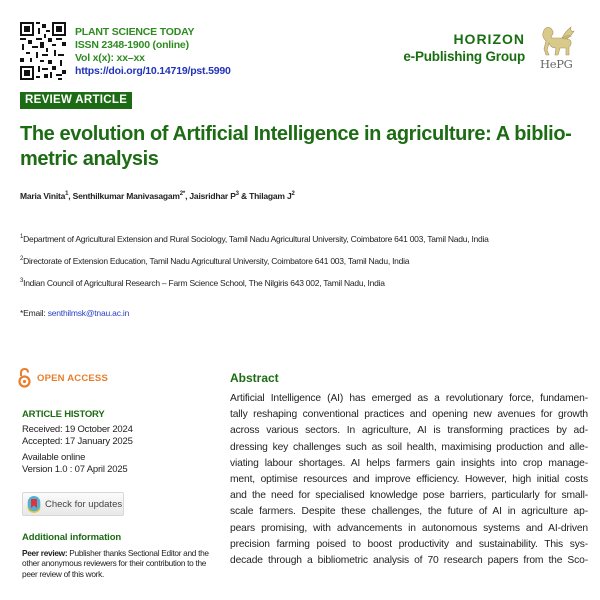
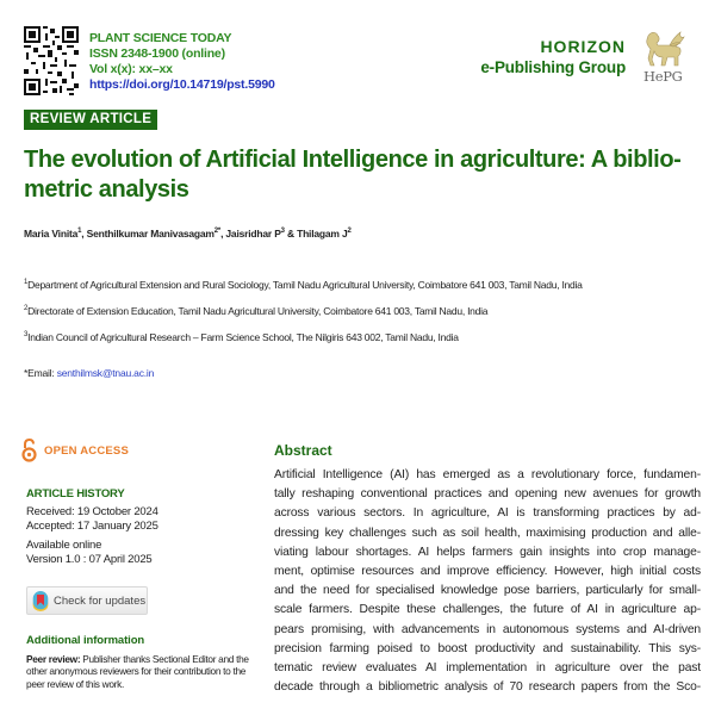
  PLANT SCIENCE TODAY
  ISSN 2348-1900 (online)
  Vol x(x): xx–xx
  https://doi.org/10.14719/pst.5990
  HORIZON
  e-Publishing Group
  HePG
  REVIEW ARTICLE
  The evolution of Artificial Intelligence in agriculture: A biblio-
  metric analysis
  Maria Vinita , Senthilkumar Manivasagam , Jaisridhar P & Thilagam J
  Department of Agricultural Extension and Rural Sociology, Tamil Nadu Agricultural University, Coimbatore 641 003, Tamil Nadu, India
  Directorate of Extension Education, Tamil Nadu Agricultural University, Coimbatore 641 003, Tamil Nadu, India
  Indian Council of Agricultural Research – Farm Science School, The Nilgiris 643 002, Tamil Nadu, India
  *Email: senthilmsk@tnau.ac.in
  OPEN ACCESS
  ARTICLE HISTORY
  Received: 19 October 2024
  Accepted: 17 January 2025
  Available online
  Version 1.0 : 07 April 2025
  Check for updates
  Additional information
  Peer review: Publisher thanks Sectional Editor and the other anonymous reviewers for their contribution to the peer review of this work.
  Abstract
  Artificial Intelligence (AI) has emerged as a revolutionary force, fundamen-
  tally reshaping conventional practices and opening new avenues for growth
  across various sectors. In agriculture, AI is transforming practices by ad-
  dressing key challenges such as soil health, maximising production and alle-
  viating labour shortages. AI helps farmers gain insights into crop manage-
  ment, optimise resources and improve efficiency. However, high initial costs
  and the need for specialised knowledge pose barriers, particularly for small-
  scale farmers. Despite these challenges, the future of AI in agriculture ap-
  pears promising, with advancements in autonomous systems and AI-driven
  precision farming poised to boost productivity and sustainability. This sys-
+ tematic review evaluates AI implementation in agriculture over the past
  decade through a bibliometric analysis of 70 research papers from the Sco-
